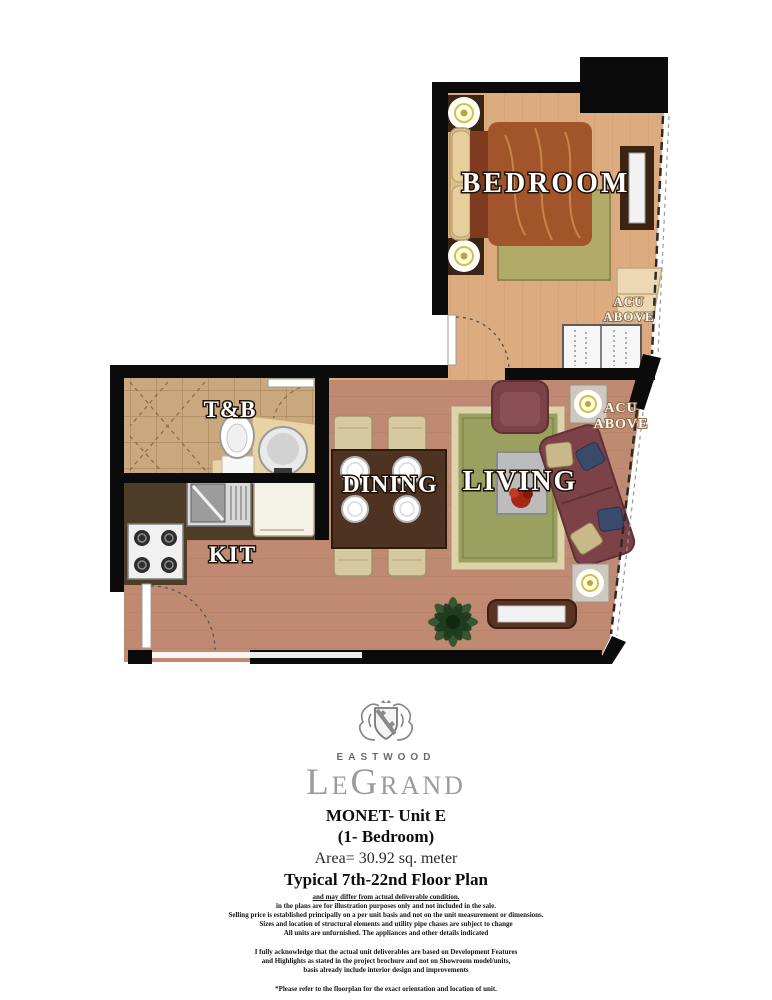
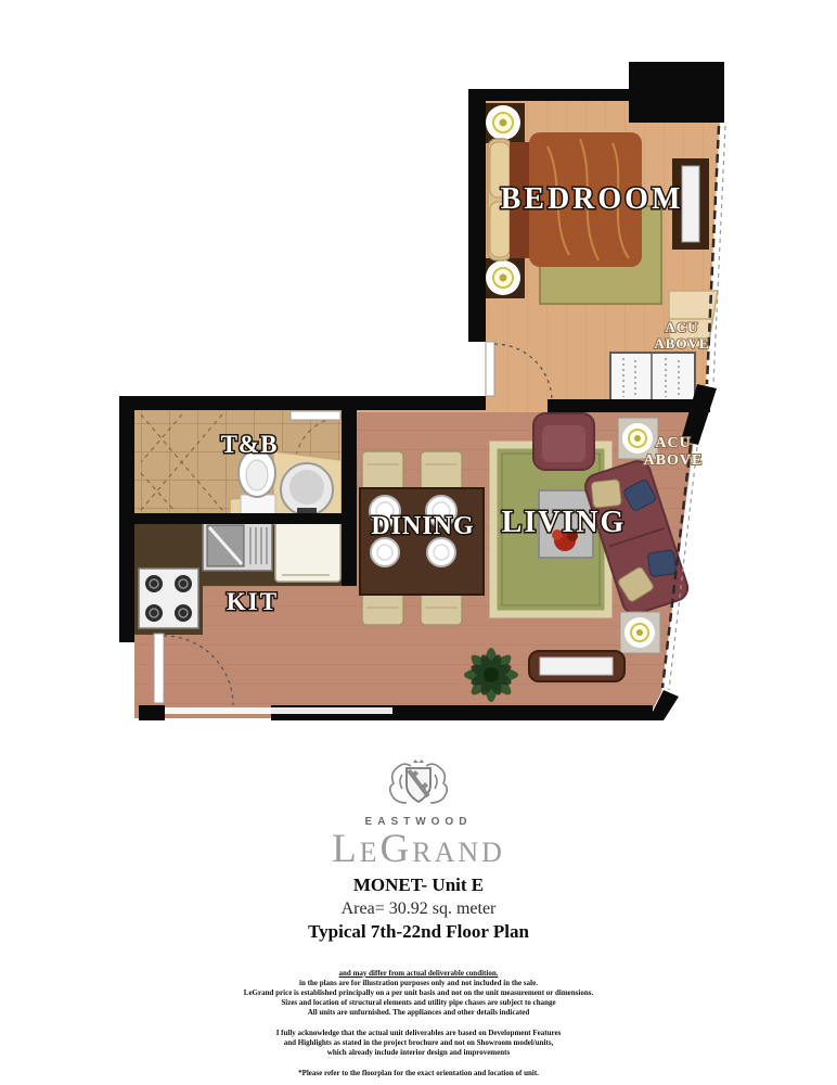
  BEDROOM
  T&B
  DINING
  LIVING
  KIT
  ACU
  ABOVE
  ACU
  ABOVE
  EASTWOOD
  LeGrand
  MONET- Unit E
- (1- Bedroom)
  Area= 30.92 sq. meter
  Typical 7th-22nd Floor Plan
  and may differ from actual deliverable condition.
  in the plans are for illustration purposes only and not included in the sale.
- Selling price is established principally on a per unit basis and not on the unit measurement or dimensions.
+ LeGrand price is established principally on a per unit basis and not on the unit measurement or dimensions.
  Sizes and location of structural elements and utility pipe chases are subject to change
  All units are unfurnished. The appliances and other details indicated
  I fully acknowledge that the actual unit deliverables are based on Development Features
  and Highlights as stated in the project brochure and not on Showroom model/units,
- basis already include interior design and improvements
+ which already include interior design and improvements
  *Please refer to the floorplan for the exact orientation and location of unit.
